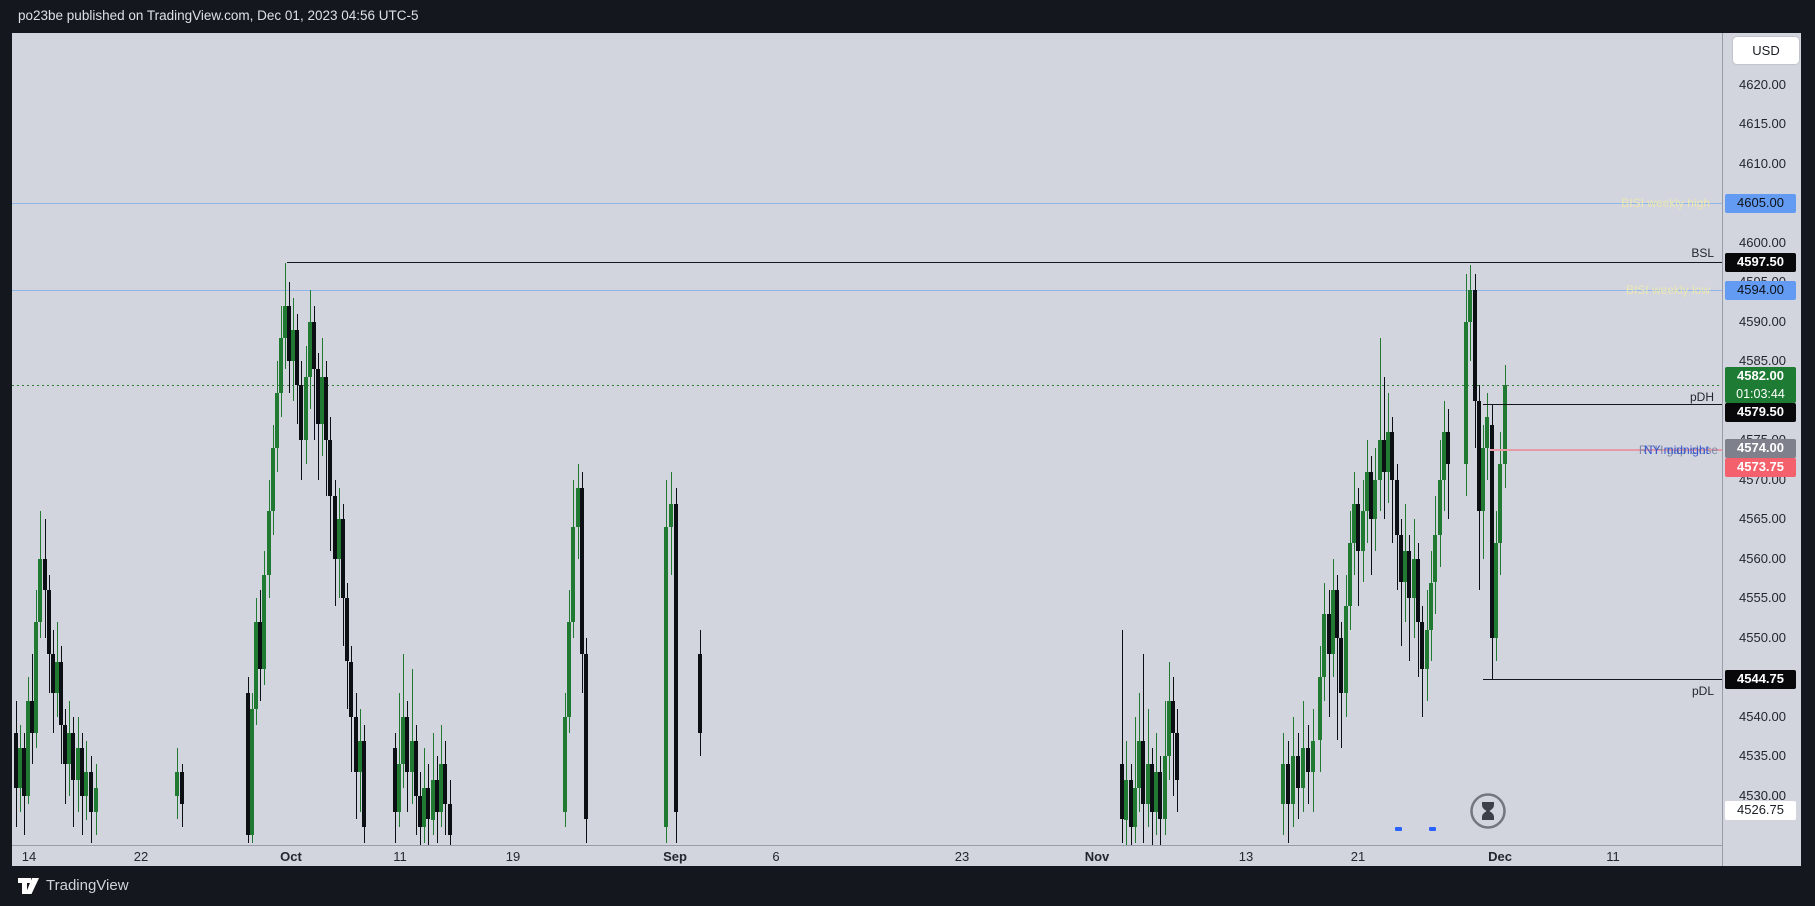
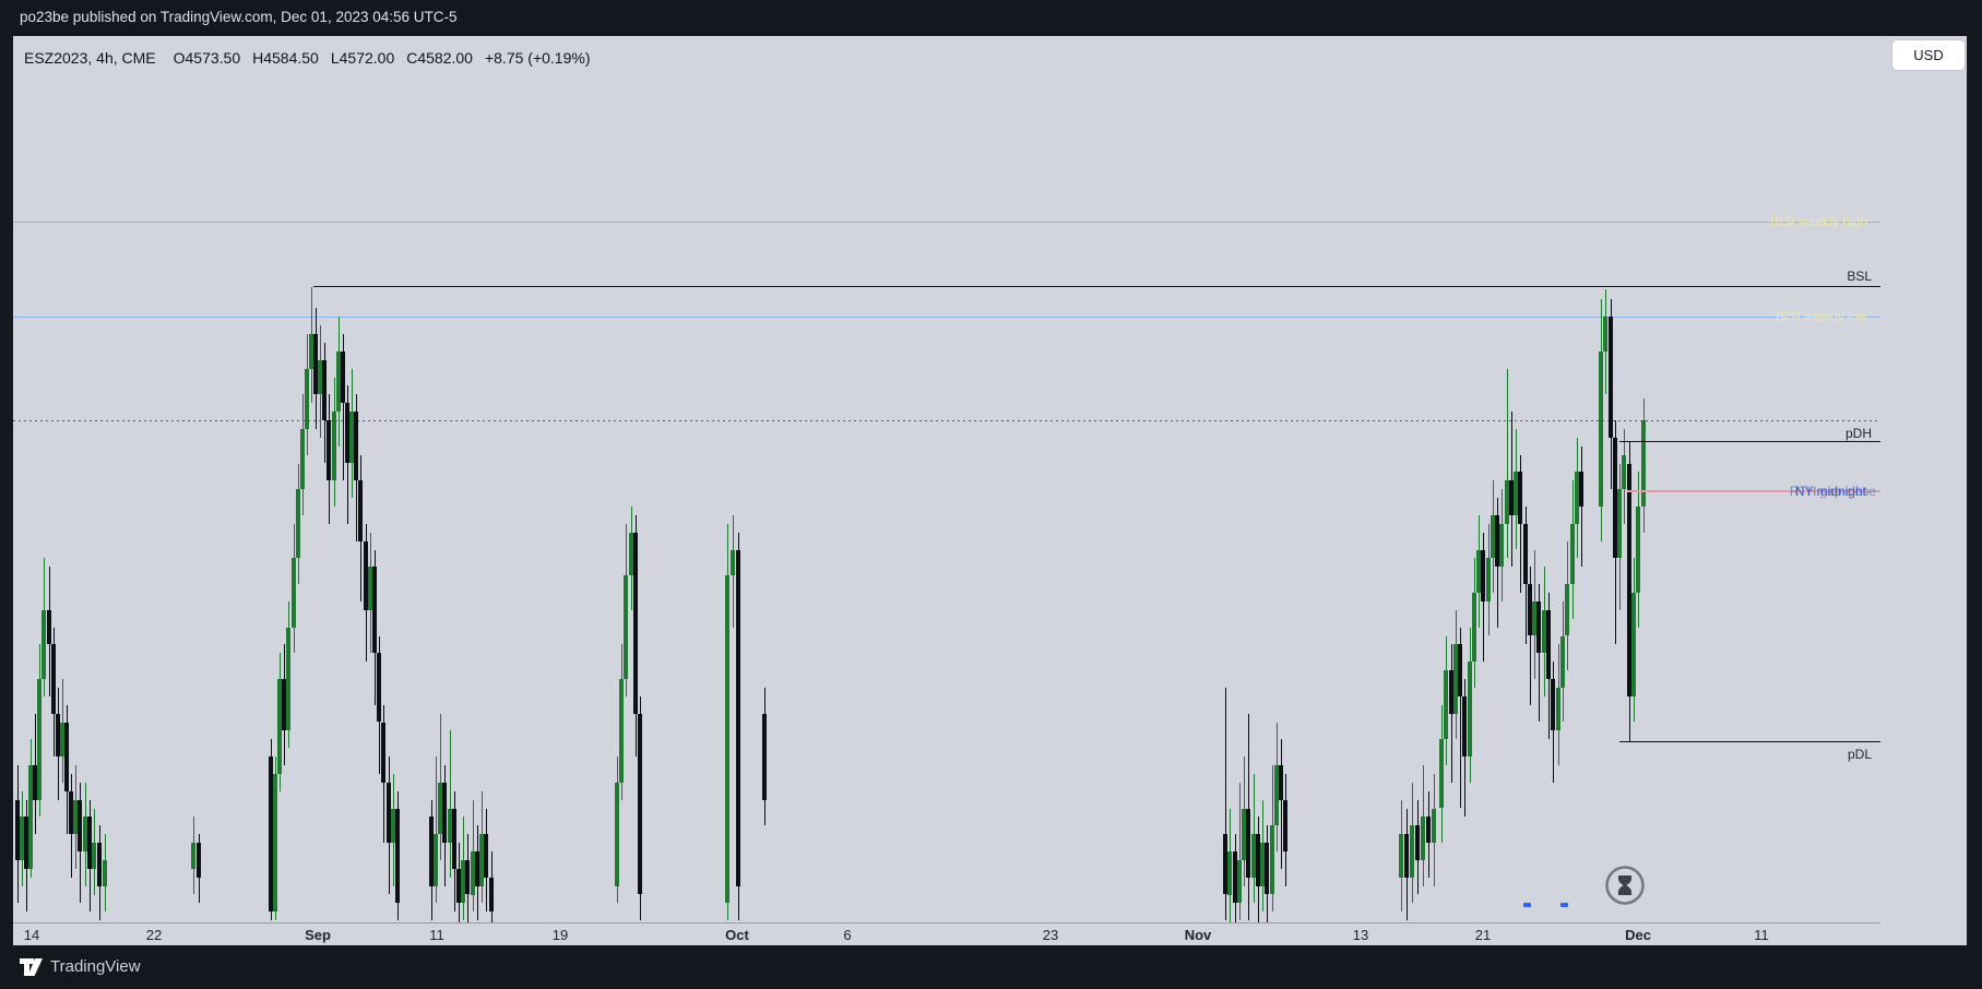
  po23be published on TradingView.com, Dec 01, 2023 04:56 UTC-5
+ ESZ2023, 4h, CME O4573.50 H4584.50 L4572.00 C4582.00 +8.75 (+0.19%)
  BISI weekly high
  BSL
  BISI weekly low
  pDH
  RTH gap close
  NY midnight
  pDL
- 4620.00
- 4615.00
- 4610.00
- 4600.00
- 4590.00
- 4585.00
- 4570.00
- 4565.00
- 4560.00
- 4555.00
- 4550.00
- 4540.00
- 4535.00
- 4530.00
- 4605.00
- 4597.50
- 4594.00
- 4582.00
- 01:03:44
- 4579.50
- 4574.00
- 4573.75
- 4544.75
- 4526.75
  USD
  14
  22
- Oct
+ Sep
  11
  19
- Sep
+ Oct
  6
  23
  Nov
  13
  21
  Dec
  11
  TradingView
